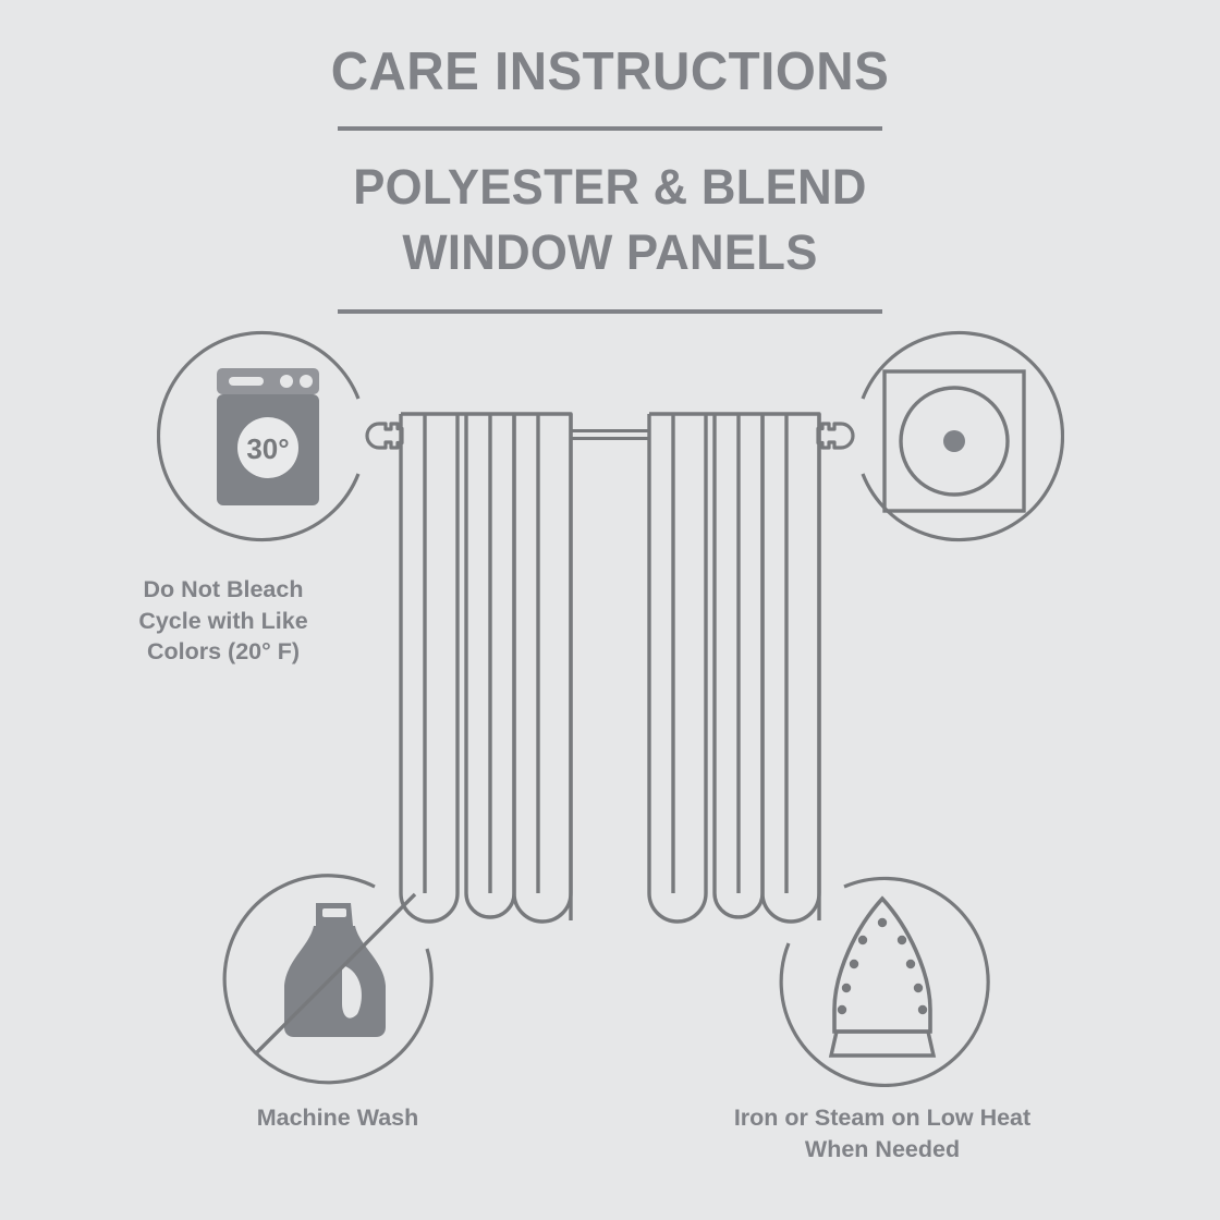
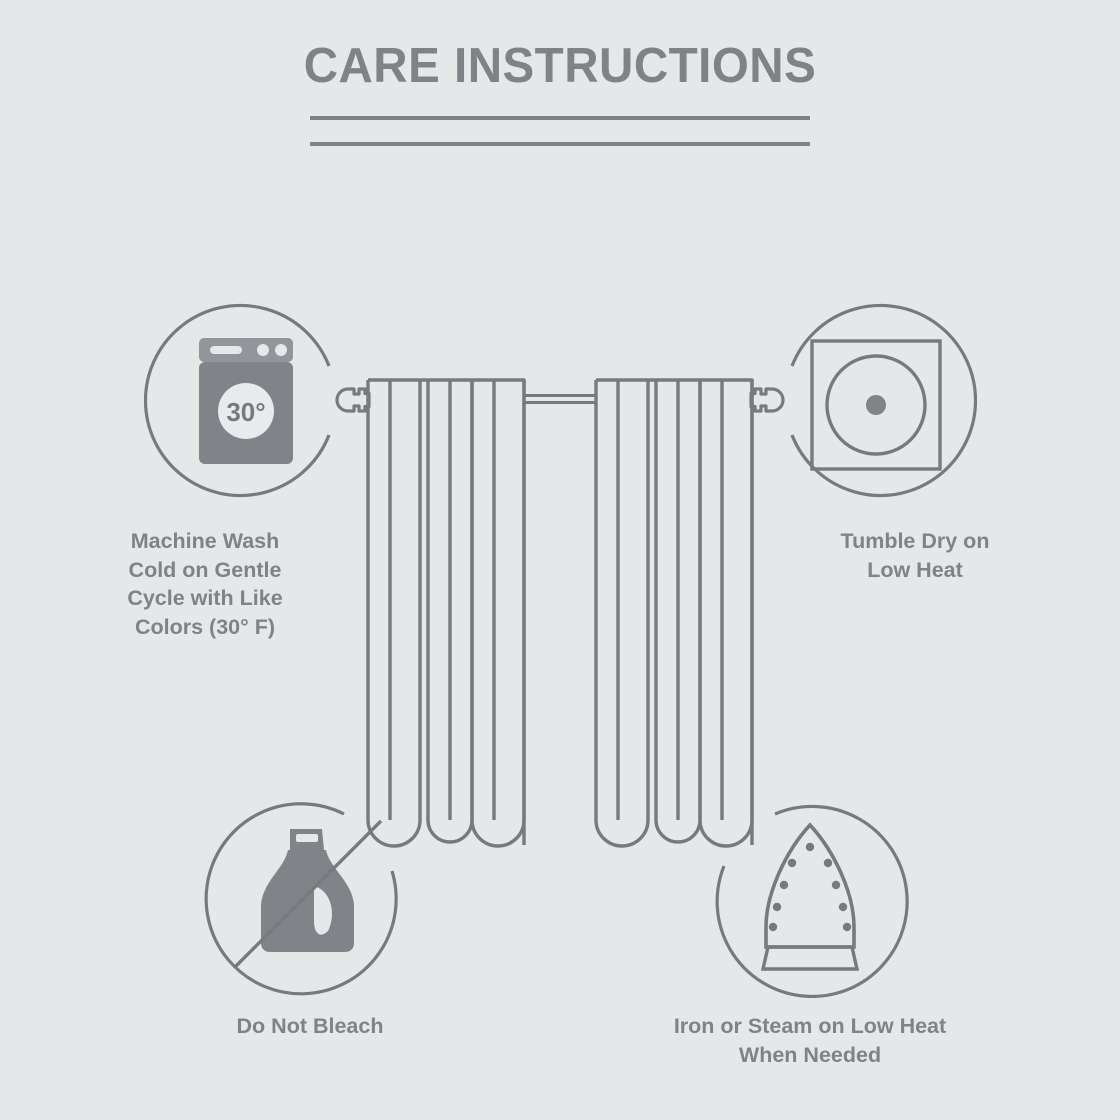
  CARE INSTRUCTIONS
- POLYESTER & BLEND
- WINDOW PANELS
  30°
- Do Not Bleach
+ Machine Wash
+ Cold on Gentle
  Cycle with Like
- Colors (20° F)
+ Colors (30° F)
+ Tumble Dry on
+ Low Heat
- Machine Wash
+ Do Not Bleach
  Iron or Steam on Low Heat
  When Needed
